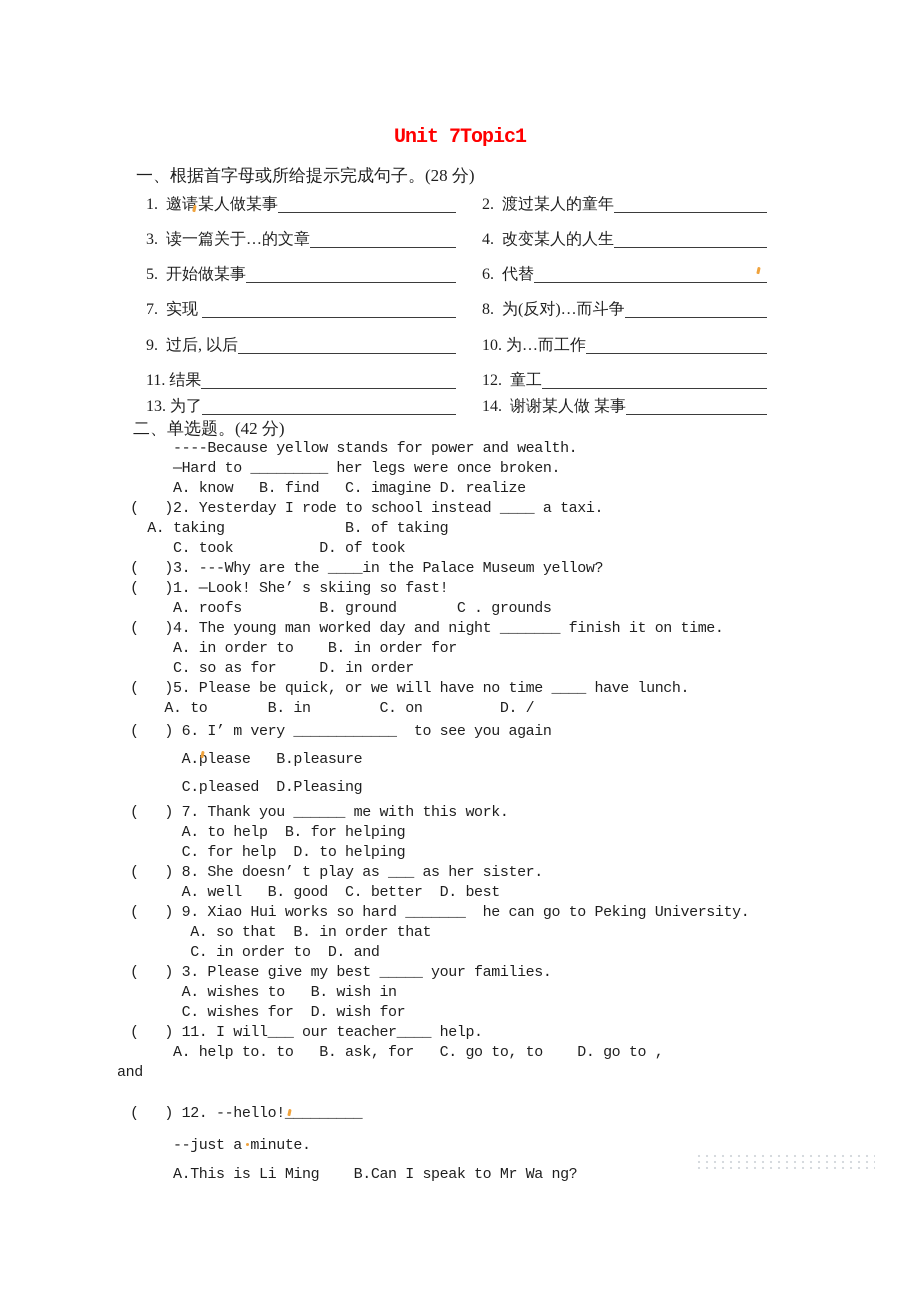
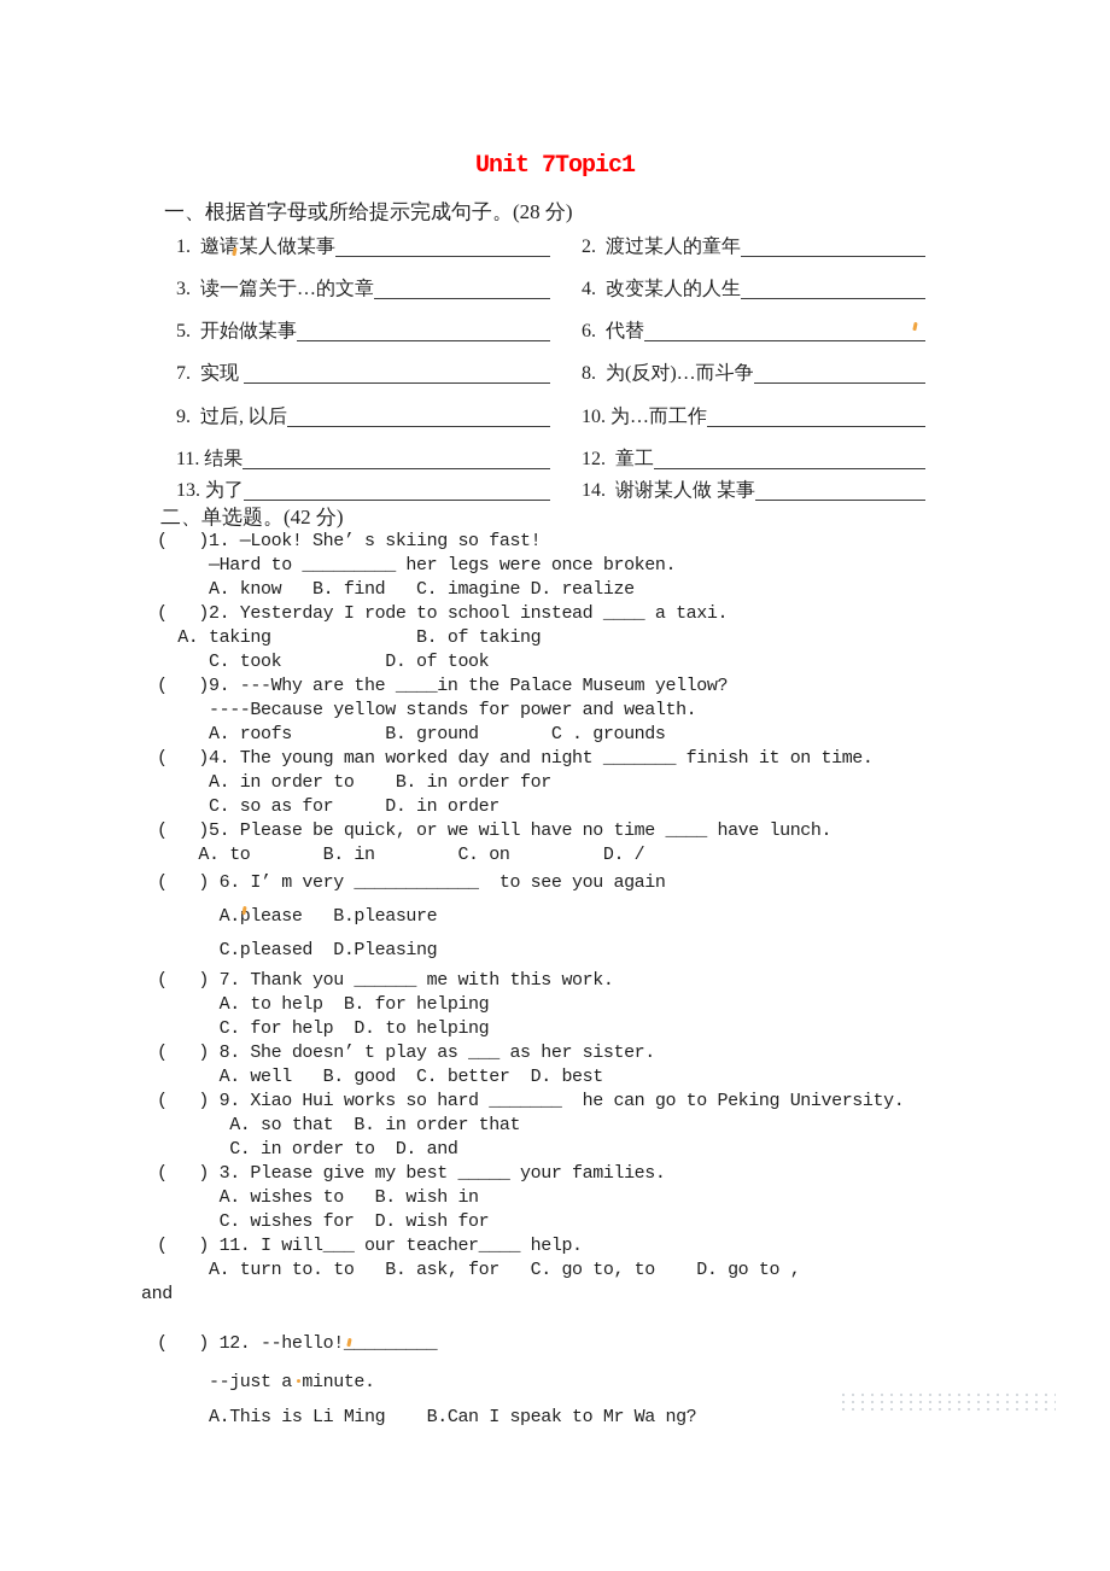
  Unit 7Topic1
  一、根据首字母或所给提示完成句子。(28 分)
  1. 邀请某人做某事
  2. 渡过某人的童年
  3. 读一篇关于…的文章
  4. 改变某人的人生
  5. 开始做某事
  6. 代替
  7. 实现
  8. 为(反对)…而斗争
  9. 过后, 以后
  10. 为…而工作
  11. 结果
  12. 童工
  13. 为了
  14. 谢谢某人做 某事
  二、单选题。(42 分)
- ----Because yellow stands for power and wealth.
+ ( )1. —Look! She’ s skiing so fast!
  —Hard to _________ her legs were once broken.
  A. know B. find C. imagine D. realize
  ( )2. Yesterday I rode to school instead ____ a taxi.
  A. taking B. of taking
  C. took D. of took
- ( )3. ---Why are the ____in the Palace Museum yellow?
+ ( )9. ---Why are the ____in the Palace Museum yellow?
- ( )1. —Look! She’ s skiing so fast!
+ ----Because yellow stands for power and wealth.
  A. roofs B. ground C . grounds
  ( )4. The young man worked day and night _______ finish it on time.
  A. in order to B. in order for
  C. so as for D. in order
  ( )5. Please be quick, or we will have no time ____ have lunch.
  A. to B. in C. on D. /
  ( ) 6. I’ m very ____________ to see you again
  A.please B.pleasure
  C.pleased D.Pleasing
  ( ) 7. Thank you ______ me with this work.
  A. to help B. for helping
  C. for help D. to helping
  ( ) 8. She doesn’ t play as ___ as her sister.
  A. well B. good C. better D. best
  ( ) 9. Xiao Hui works so hard _______ he can go to Peking University.
  A. so that B. in order that
  C. in order to D. and
  ( ) 3. Please give my best _____ your families.
  A. wishes to B. wish in
  C. wishes for D. wish for
  ( ) 11. I will___ our teacher____ help.
- A. help to. to B. ask, for C. go to, to D. go to ,
+ A. turn to. to B. ask, for C. go to, to D. go to ,
  and
  ( ) 12. --hello!________
  --just a minute.
  A.This is Li Ming B.Can I speak to Mr Wa ng?
